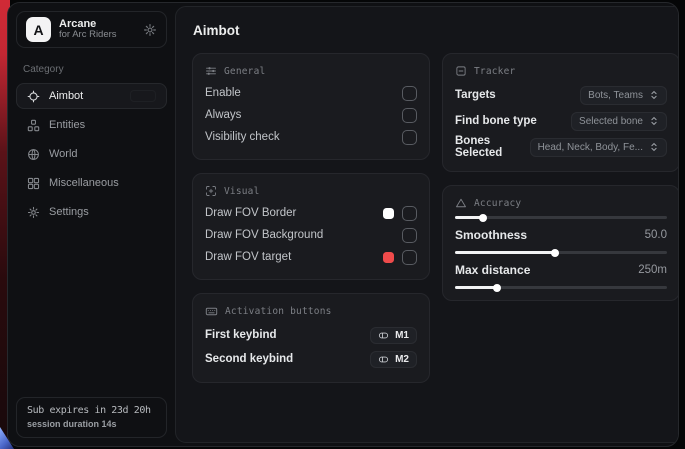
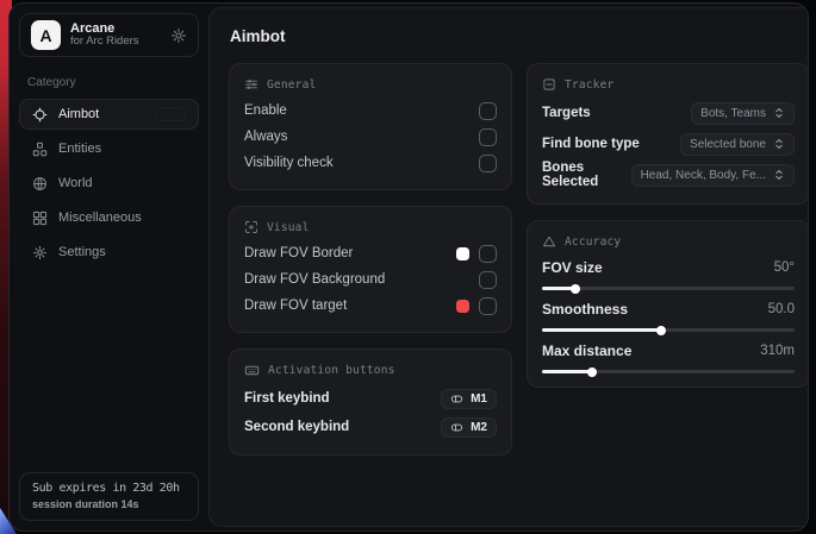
  A
  Arcane
  for Arc Riders
  Category
  Aimbot
  Entities
  World
  Miscellaneous
  Settings
  Sub expires in 23d 20h
  session duration 14s
  Aimbot
  General
  Enable
  Always
  Visibility check
  Visual
  Draw FOV Border
  Draw FOV Background
  Draw FOV target
  Activation buttons
  First keybind
  M1
  Second keybind
  M2
  Tracker
  Targets
  Bots, Teams
  Find bone type
  Selected bone
  Bones Selected
  Head, Neck, Body, Fe...
  Accuracy
+ FOV size
+ 50°
  Smoothness
  50.0
  Max distance
- 250m
+ 310m
